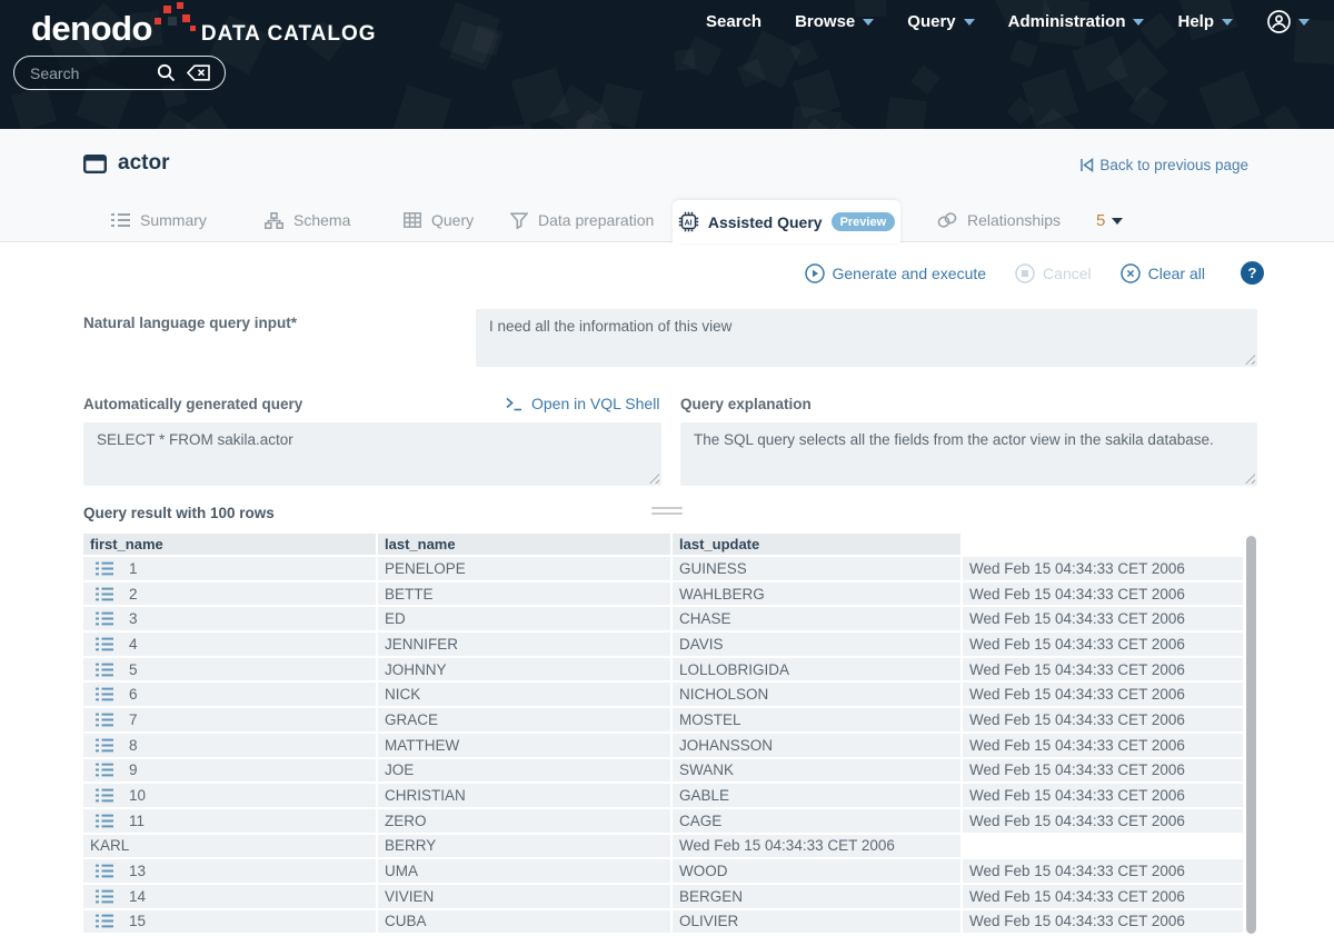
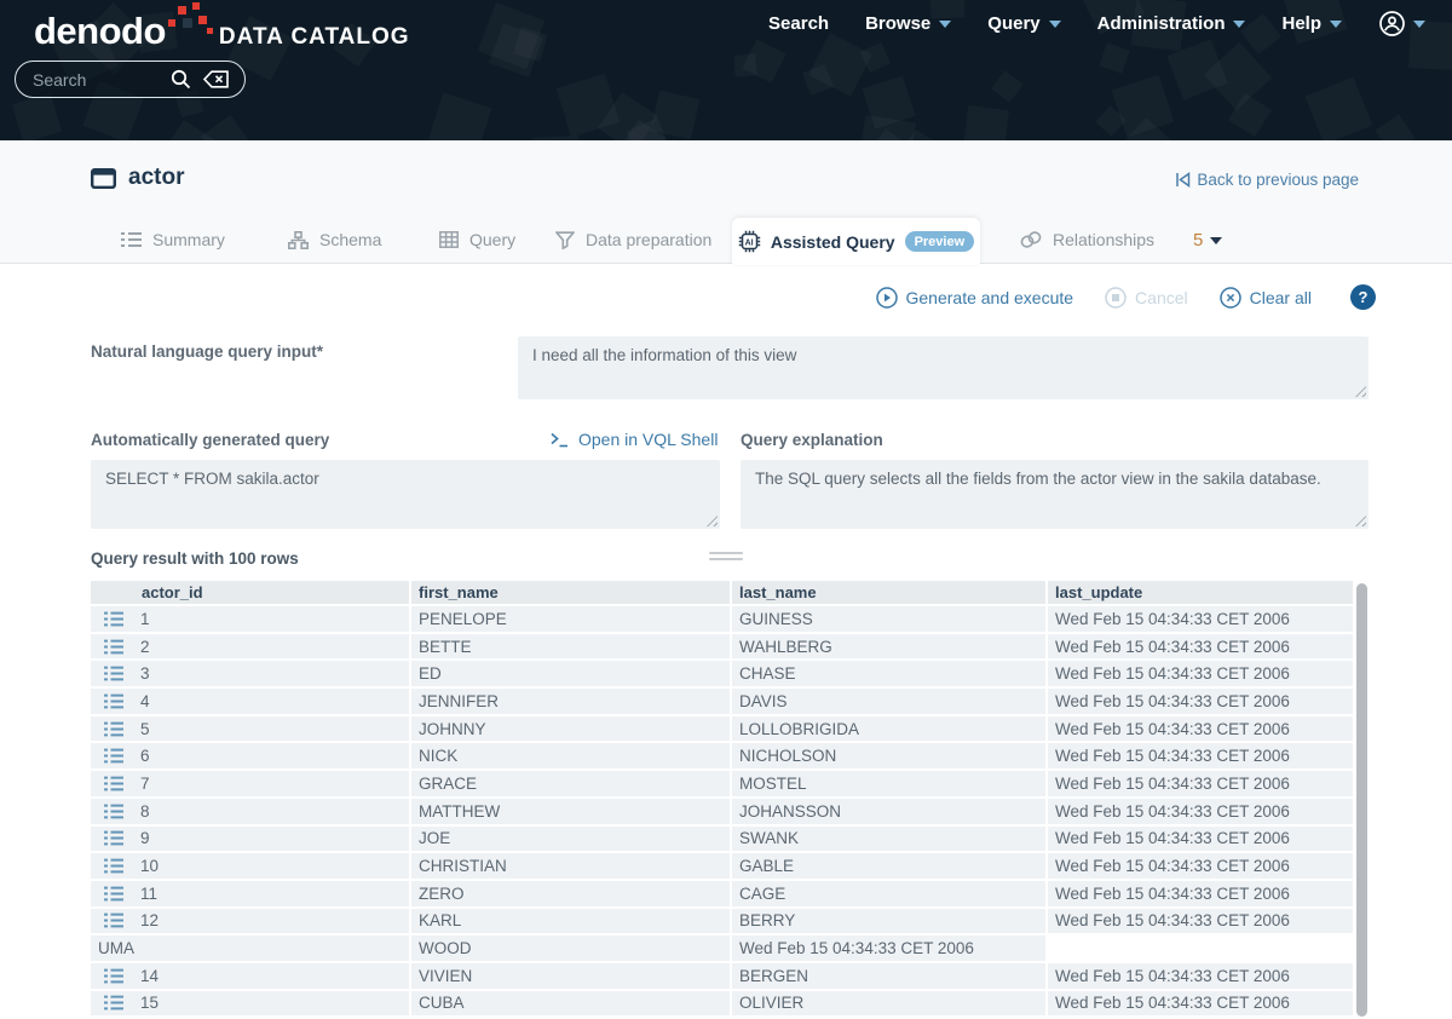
  denodo
  DATA CATALOG
  Search
  Browse
  Query
  Administration
  Help
  Search
  actor
  Back to previous page
  Summary
  Schema
  Query
  Data preparation
  Assisted Query
  Preview
  Relationships
  5
  Generate and execute
  Cancel
  Clear all
  ?
  Natural language query input*
  I need all the information of this view
  Automatically generated query
  Open in VQL Shell
  Query explanation
  SELECT * FROM sakila.actor
  The SQL query selects all the fields from the actor view in the sakila database.
  Query result with 100 rows
+ actor_id
  first_name
  last_name
  last_update
  1
  PENELOPE
  GUINESS
  Wed Feb 15 04:34:33 CET 2006
  2
  BETTE
  WAHLBERG
  Wed Feb 15 04:34:33 CET 2006
  3
  ED
  CHASE
  Wed Feb 15 04:34:33 CET 2006
  4
  JENNIFER
  DAVIS
  Wed Feb 15 04:34:33 CET 2006
  5
  JOHNNY
  LOLLOBRIGIDA
  Wed Feb 15 04:34:33 CET 2006
  6
  NICK
  NICHOLSON
  Wed Feb 15 04:34:33 CET 2006
  7
  GRACE
  MOSTEL
  Wed Feb 15 04:34:33 CET 2006
  8
  MATTHEW
  JOHANSSON
  Wed Feb 15 04:34:33 CET 2006
  9
  JOE
  SWANK
  Wed Feb 15 04:34:33 CET 2006
  10
  CHRISTIAN
  GABLE
  Wed Feb 15 04:34:33 CET 2006
  11
  ZERO
  CAGE
  Wed Feb 15 04:34:33 CET 2006
+ 12
  KARL
  BERRY
  Wed Feb 15 04:34:33 CET 2006
- 13
  UMA
  WOOD
  Wed Feb 15 04:34:33 CET 2006
  14
  VIVIEN
  BERGEN
  Wed Feb 15 04:34:33 CET 2006
  15
  CUBA
  OLIVIER
  Wed Feb 15 04:34:33 CET 2006
